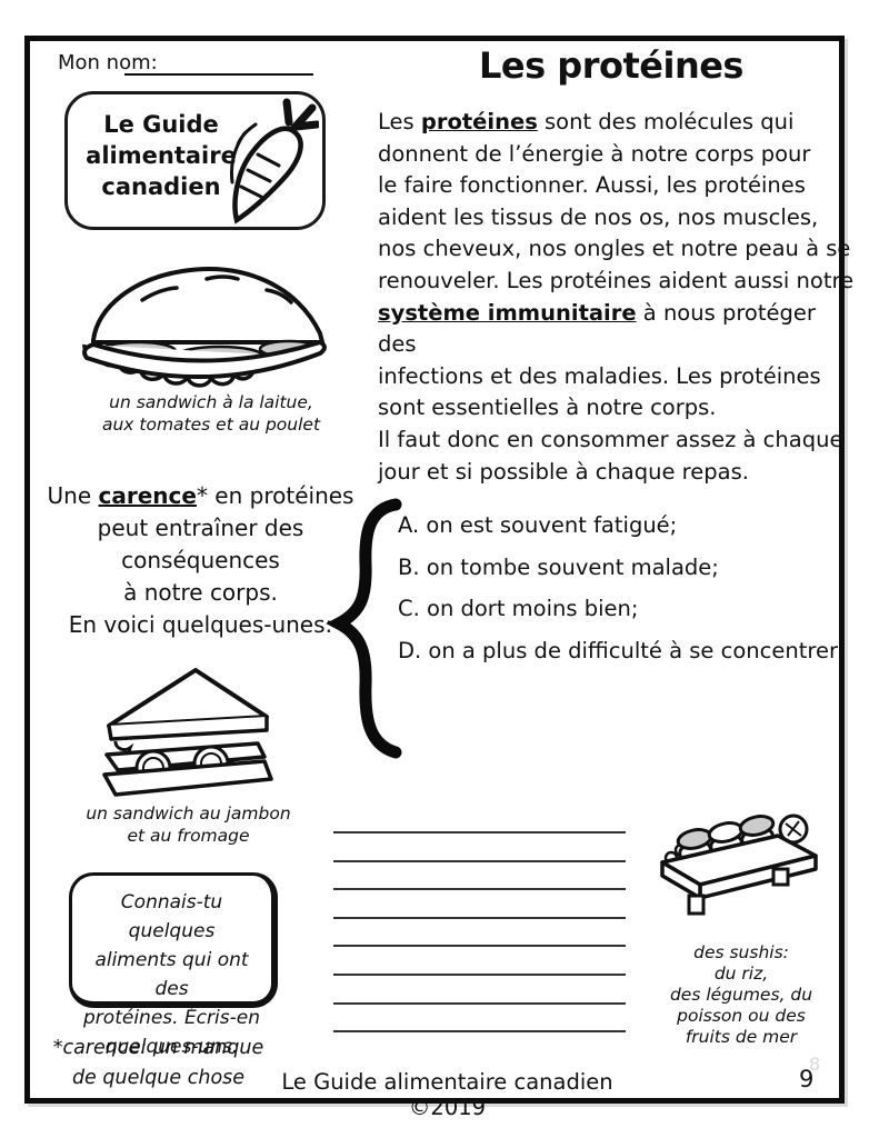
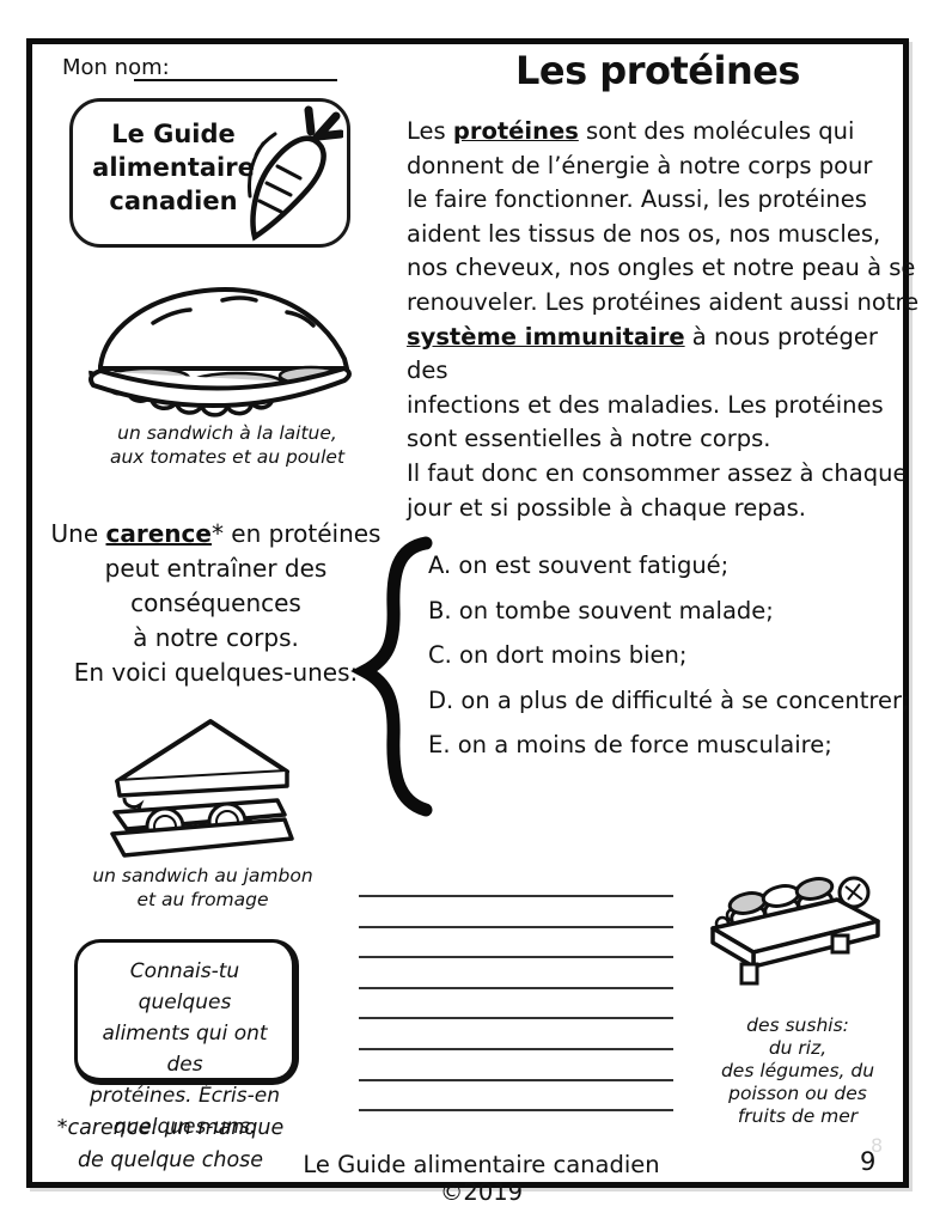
  Mon nom:
  Les protéines
  Le Guide
  alimentaire
  canadien
  Les protéines sont des molécules qui
  donnent de l’énergie à notre corps pour
  le faire fonctionner. Aussi, les protéines
  aident les tissus de nos os, nos muscles,
  nos cheveux, nos ongles et notre peau à se
  renouveler. Les protéines aident aussi notre
  système immunitaire à nous protéger des
  infections et des maladies. Les protéines
  sont essentielles à notre corps.
  Il faut donc en consommer assez à chaque
  jour et si possible à chaque repas.
  un sandwich à la laitue,
  aux tomates et au poulet
  Une carence* en protéines
  peut entraîner des
  conséquences
  à notre corps.
  En voici quelques-unes
  A. on est souvent fatigué;
  B. on tombe souvent malade;
  C. on dort moins bien;
  D. on a plus de difficulté à se concentrer;
+ E. on a moins de force musculaire;
  un sandwich au jambon
  et au fromage
  Connais-tu quelques
  aliments qui ont des
  protéines. Écris-en
  quelques-uns.
  des sushis:
  du riz,
  des légumes, du
  poisson ou des
  fruits de mer
  *carence: un manque
  de quelque chose
  Le Guide alimentaire canadien ©2019
  8
  9
